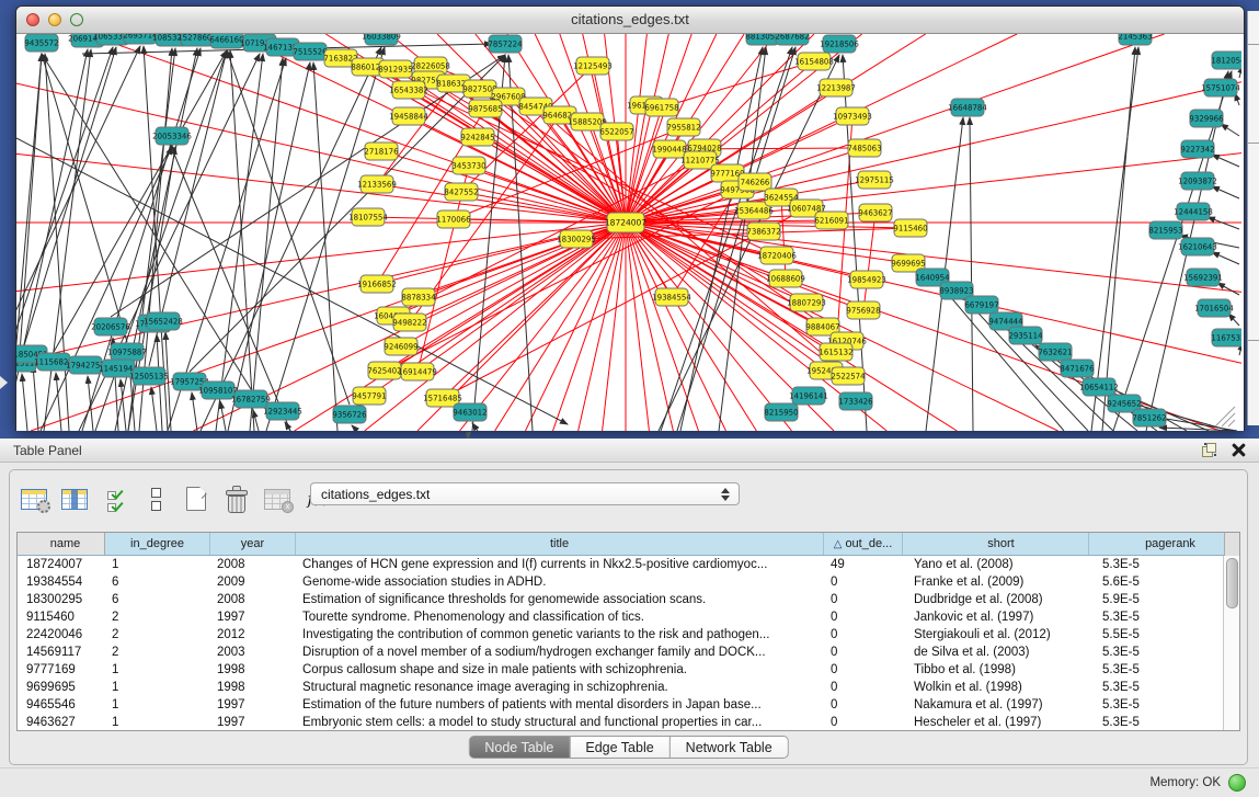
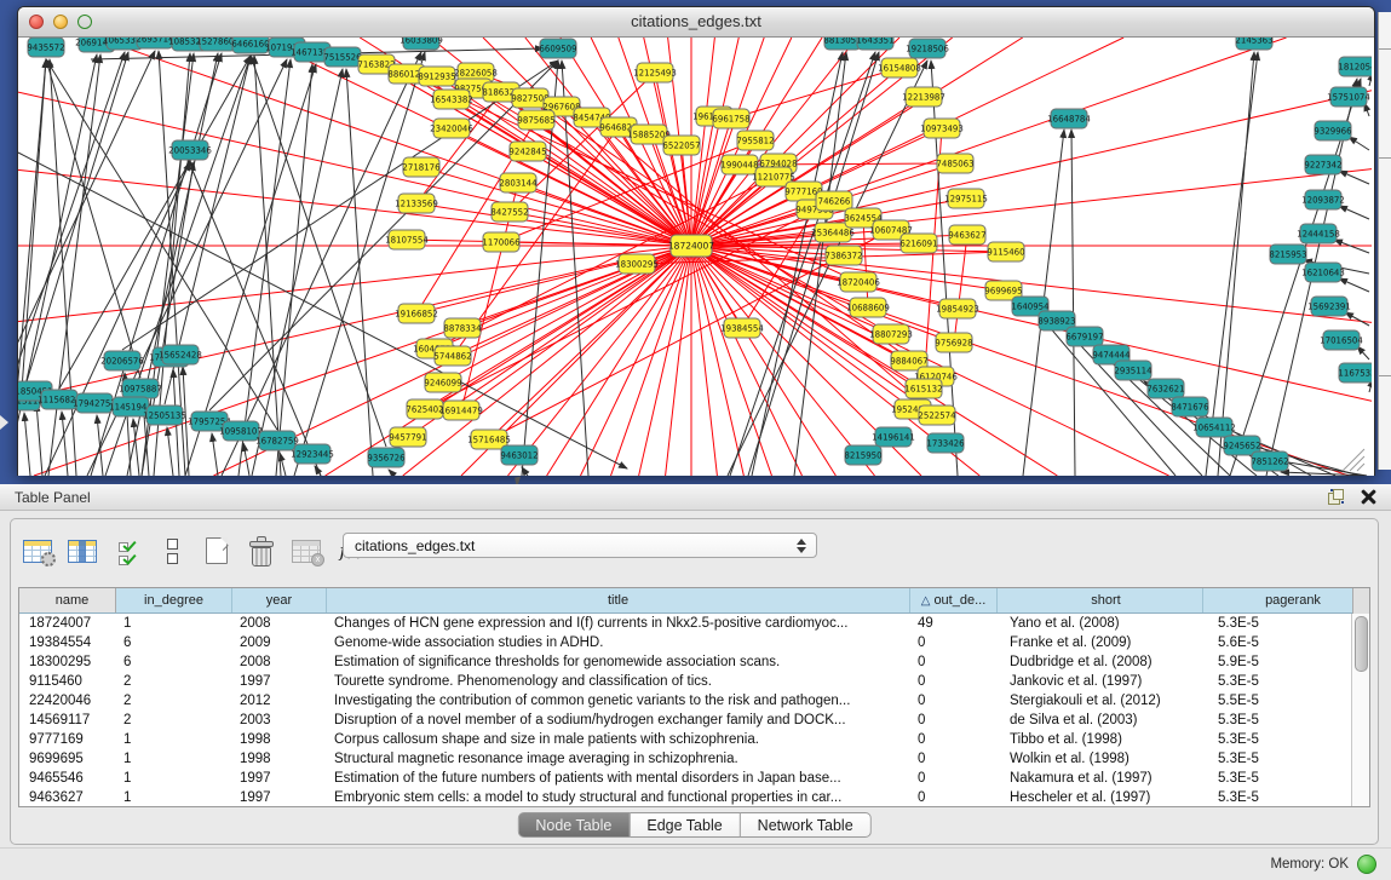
  citations_edges.txt
  9435572
  206914
  106533
  2693714
  108532
  1527860
  6466160
  146713
  751552
  20053346
  16033809
- 7857224
+ 6609509
  881305
- 2687682
+ 1643351
  19218506
  2145363
  716382
  886012
  8912935
  28226058
  16543382
  81863
  982750
  2967608
  9875685
  84547
- 19458844
+ 23420046
  964682
  9242845
  2718176
- 3453730
+ 2803144
  15885209
  6522057
  8427552
  12133569
  18107554
  1170066
  19166852
  8878334
- 9498222
+ 5744862
  9246099
  7625402
  16914479
  9457791
  15716485
  12125493
  6961758
  7955812
  6794028
  1990448
  11210775
  977716
  746266
  25364486
  3624554
  10607487
  6216091
  9463627
  16154808
  12213987
  10973493
  7485063
  12975115
  18300295
  19384554
  7386372
  18720406
  10688609
  19854923
  18807293
  9756928
  9884067
  16120746
  1615132
  2522574
  9115460
  9699695
  18504
  1115682
  1794275
  20206576
  10975887
  1145194
  12505135
  15652428
  1795725
  10958107
  16782759
  12923445
  9356726
  9463012
  14196141
  1733426
  8215950
  16648784
  1640954
  8938923
  6679197
  9474444
  2935114
  7632621
  8471676
  10654112
  9245652
  7851262
  181205
  15751074
  9329966
  9227342
  12093872
  12444158
  8215953
  16210643
  15692391
  17016504
  116753
  18724007
  Table Panel
  citations_edges.txt
  name
  in_degree
  year
  title
  △ out_de...
  short
  pagerank
  18724007
  1
  2008
  Changes of HCN gene expression and I(f) currents in Nkx2.5-positive cardiomyoc...
  49
  Yano et al. (2008)
  5.3E-5
  19384554
  6
  2009
  Genome-wide association studies in ADHD.
  0
  Franke et al. (2009)
  5.6E-5
  18300295
  6
  2008
  Estimation of significance thresholds for genomewide association scans.
  0
  Dudbridge et al. (2008)
  5.9E-5
  9115460
  2
  1997
  Tourette syndrome. Phenomenology and classification of tics.
  0
  Jankovic et al. (1997)
  5.3E-5
  22420046
  2
  2012
  Investigating the contribution of common genetic variants to the risk and pathogen...
  0
  Stergiakouli et al. (2012)
  5.5E-5
  14569117
  2
  2003
  Disruption of a novel member of a sodium/hydrogen exchanger family and DOCK...
  0
  de Silva et al. (2003)
  5.3E-5
  9777169
  1
  1998
  Corpus callosum shape and size in male patients with schizophrenia.
  0
  Tibbo et al. (1998)
  5.3E-5
  9699695
  1
  1998
  Structural magnetic resonance image averaging in schizophrenia.
  0
  Wolkin et al. (1998)
  5.3E-5
  9465546
  1
  1997
  Estimation of the future numbers of patients with mental disorders in Japan base...
  0
  Nakamura et al. (1997)
  5.3E-5
  9463627
  1
  1997
  Embryonic stem cells: a model to study structural and functional properties in car...
  0
  Hescheler et al. (1997)
  5.3E-5
  Node Table
  Edge Table
  Network Table
  Memory: OK
